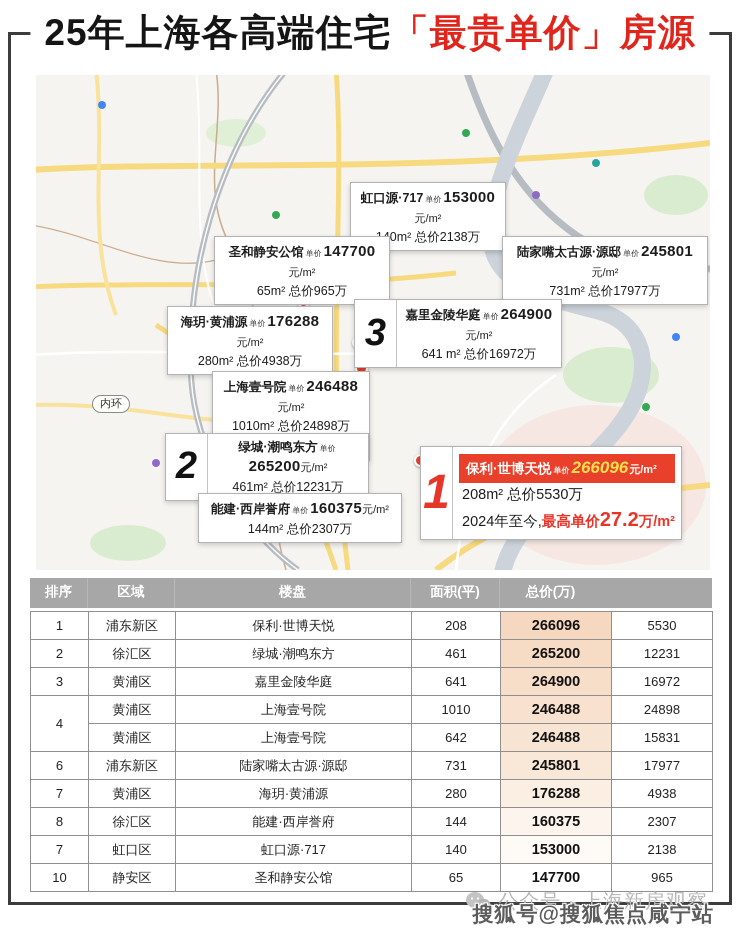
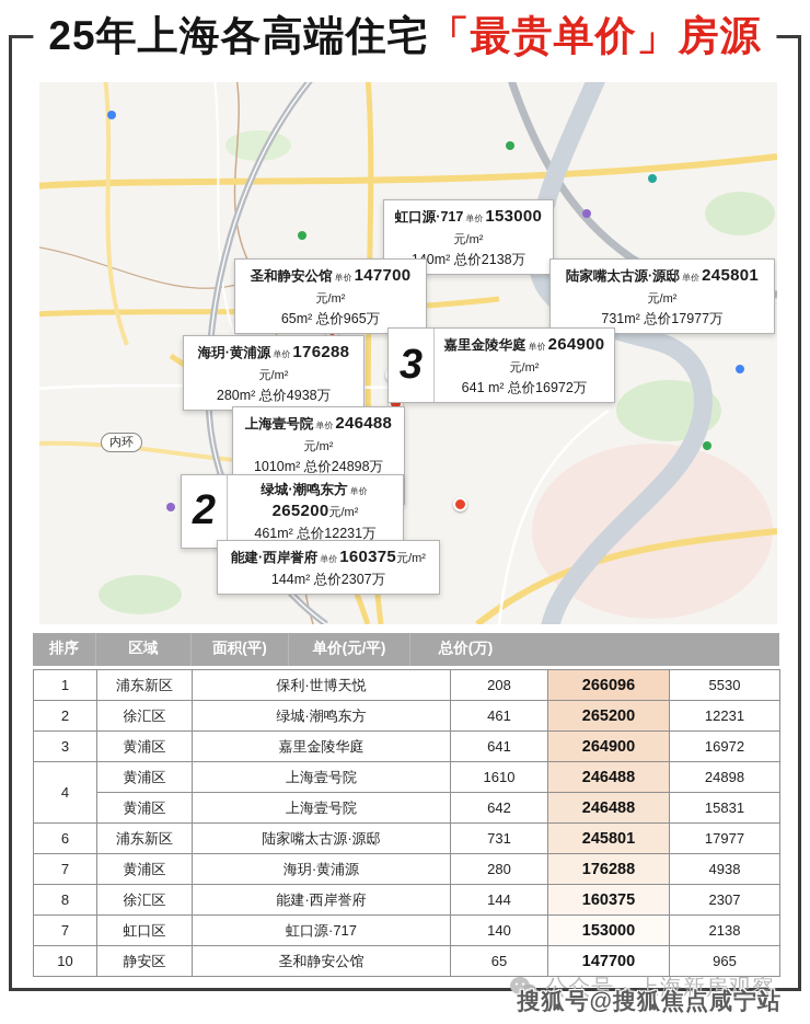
  25年上海各高端住宅「最贵单价」房源
  内环
  虹口源·717 单价 153000元/m²
  0m² 总价2138万
  陆家嘴太古源·源邸 单价 245801元/m²
  731m² 总价17977万
  圣和静安公馆 单价 147700元/m²
  65m² 总价965万
  海玥·黄浦源 单价 176288元/m²
  280m² 总价4938万
  3
  嘉里金陵华庭 单价 264900元/m²
  641 m² 总价16972万
  上海壹号院 单价 246488元/m²
  1010m² 总价24898万
  2
  绿城·潮鸣东方 单价265200元/m²
  461m² 总价12231万
  能建·西岸誉府 单价 160375元/m²
  144m² 总价2307万
- 1
- 保利·世博天悦 单价 266096元/m²
- 208m² 总价5530万
- 2024年至今,最高单价27.2万/m²
  排序
  区域
- 楼盘
  面积(平)
+ 单价(元/平)
  总价(万)
  1	浦东新区	保利·世博天悦	208	266096	5530
  2	徐汇区	绿城·潮鸣东方	461	265200	12231
  3	黄浦区	嘉里金陵华庭	641	264900	16972
- 4	黄浦区	上海壹号院	1010	246488	24898
+ 4	黄浦区	上海壹号院	1610	246488	24898
  黄浦区	上海壹号院	642	246488	15831
  6	浦东新区	陆家嘴太古源·源邸	731	245801	17977
  7	黄浦区	海玥·黄浦源	280	176288	4938
  8	徐汇区	能建·西岸誉府	144	160375	2307
  7	虹口区	虹口源·717	140	153000	2138
  10	静安区	圣和静安公馆	65	147700	965
  公众号 · 上海新房观察
  搜狐号@搜狐焦点咸宁站
